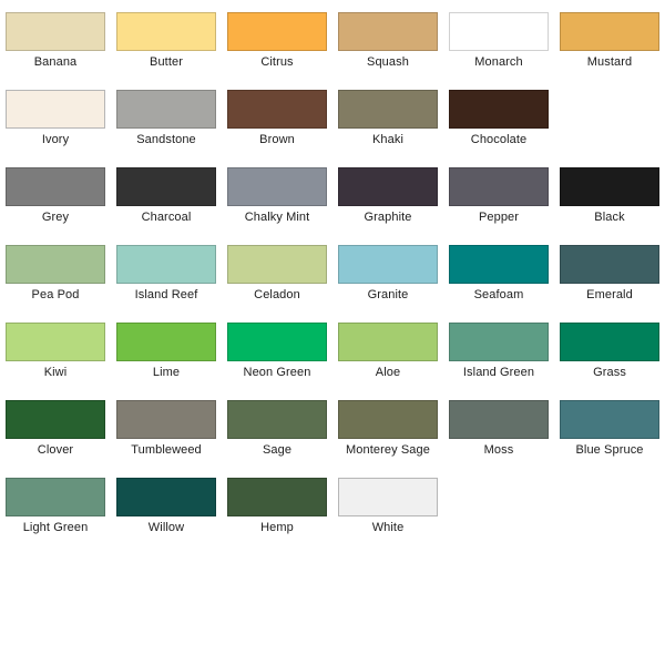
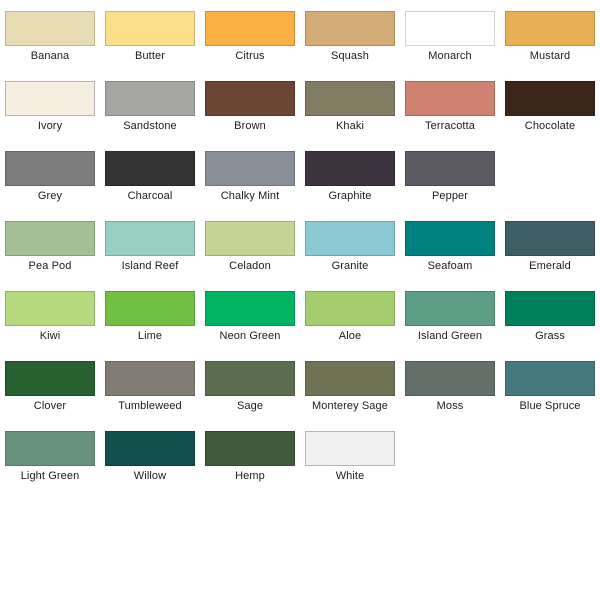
  Banana
  Butter
  Citrus
  Squash
  Monarch
  Mustard
  Ivory
  Sandstone
  Brown
  Khaki
+ Terracotta
  Chocolate
  Grey
  Charcoal
  Chalky Mint
  Graphite
  Pepper
- Black
  Pea Pod
  Island Reef
  Celadon
  Granite
  Seafoam
  Emerald
  Kiwi
  Lime
  Neon Green
  Aloe
  Island Green
  Grass
  Clover
  Tumbleweed
  Sage
  Monterey Sage
  Moss
  Blue Spruce
  Light Green
  Willow
  Hemp
  White
